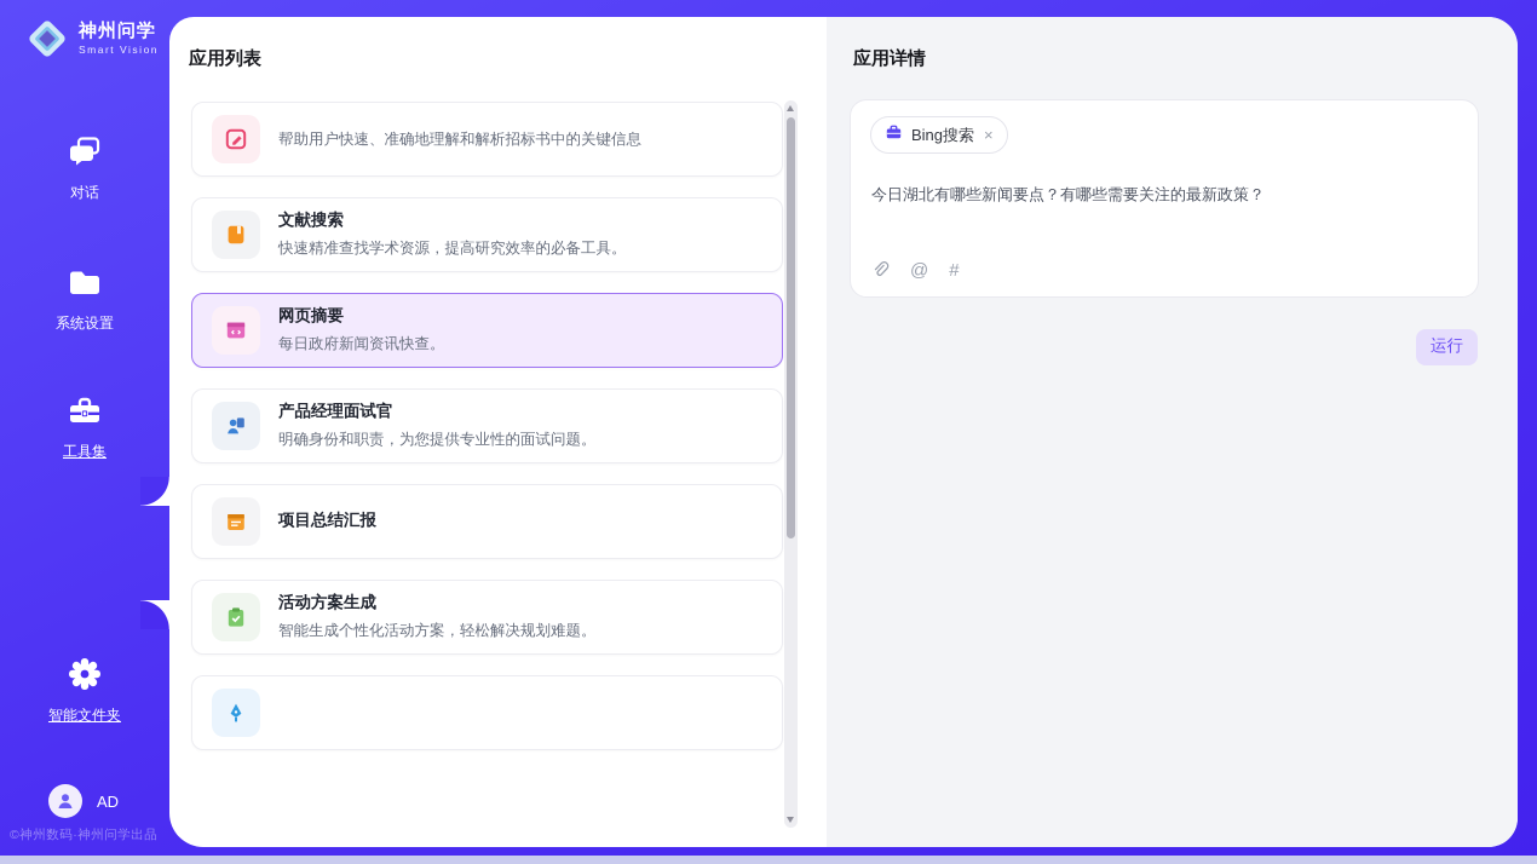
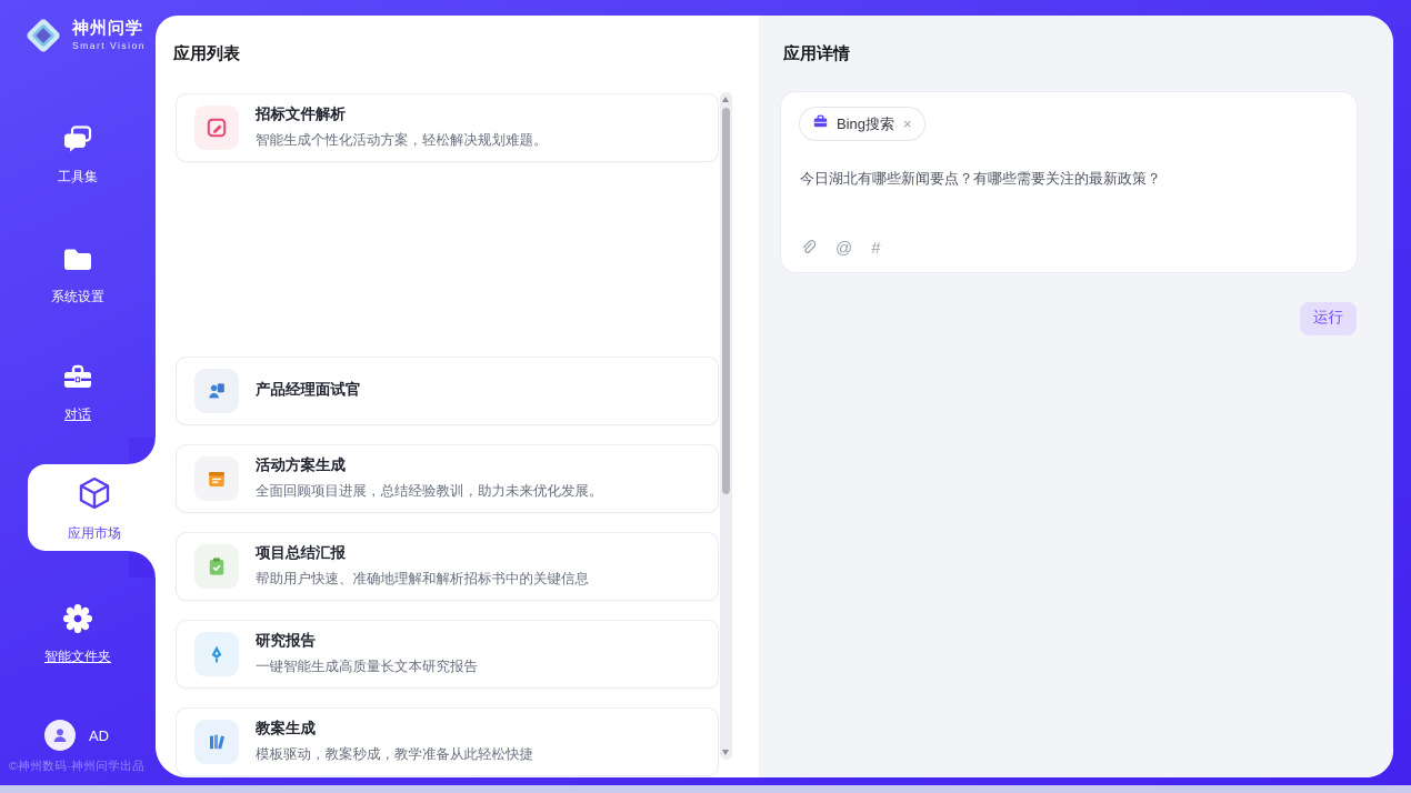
  神州问学
  Smart Vision
- 对话
+ 工具集
  系统设置
- 工具集
+ 对话
+ 应用市场
  智能文件夹
  AD
  ©神州数码·神州问学出品
  应用列表
+ 招标文件解析
- 帮助用户快速、准确地理解和解析招标书中的关键信息
+ 智能生成个性化活动方案，轻松解决规划难题。
- 文献搜索
- 快速精准查找学术资源，提高研究效率的必备工具。
- 网页摘要
- 每日政府新闻资讯快查。
  产品经理面试官
- 明确身份和职责，为您提供专业性的面试问题。
- 项目总结汇报
+ 活动方案生成
+ 全面回顾项目进展，总结经验教训，助力未来优化发展。
- 活动方案生成
+ 项目总结汇报
- 智能生成个性化活动方案，轻松解决规划难题。
+ 帮助用户快速、准确地理解和解析招标书中的关键信息
+ 研究报告
+ 一键智能生成高质量长文本研究报告
+ 教案生成
+ 模板驱动，教案秒成，教学准备从此轻松快捷
  应用详情
  Bing搜索
  ×
  今日湖北有哪些新闻要点？有哪些需要关注的最新政策？
  @
  #
  运行
